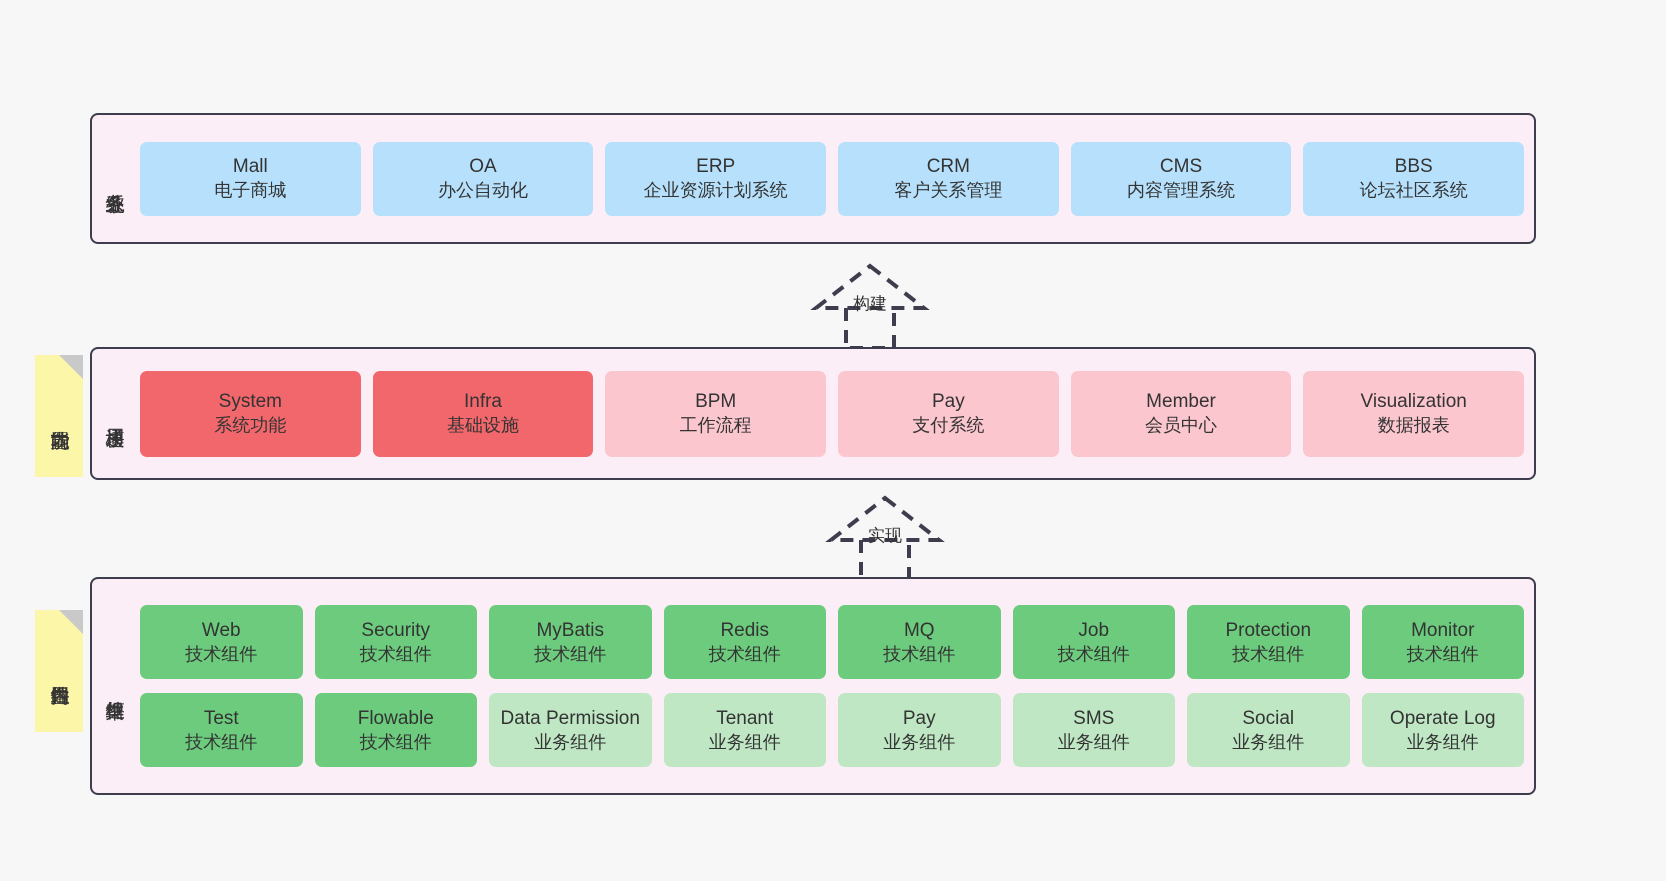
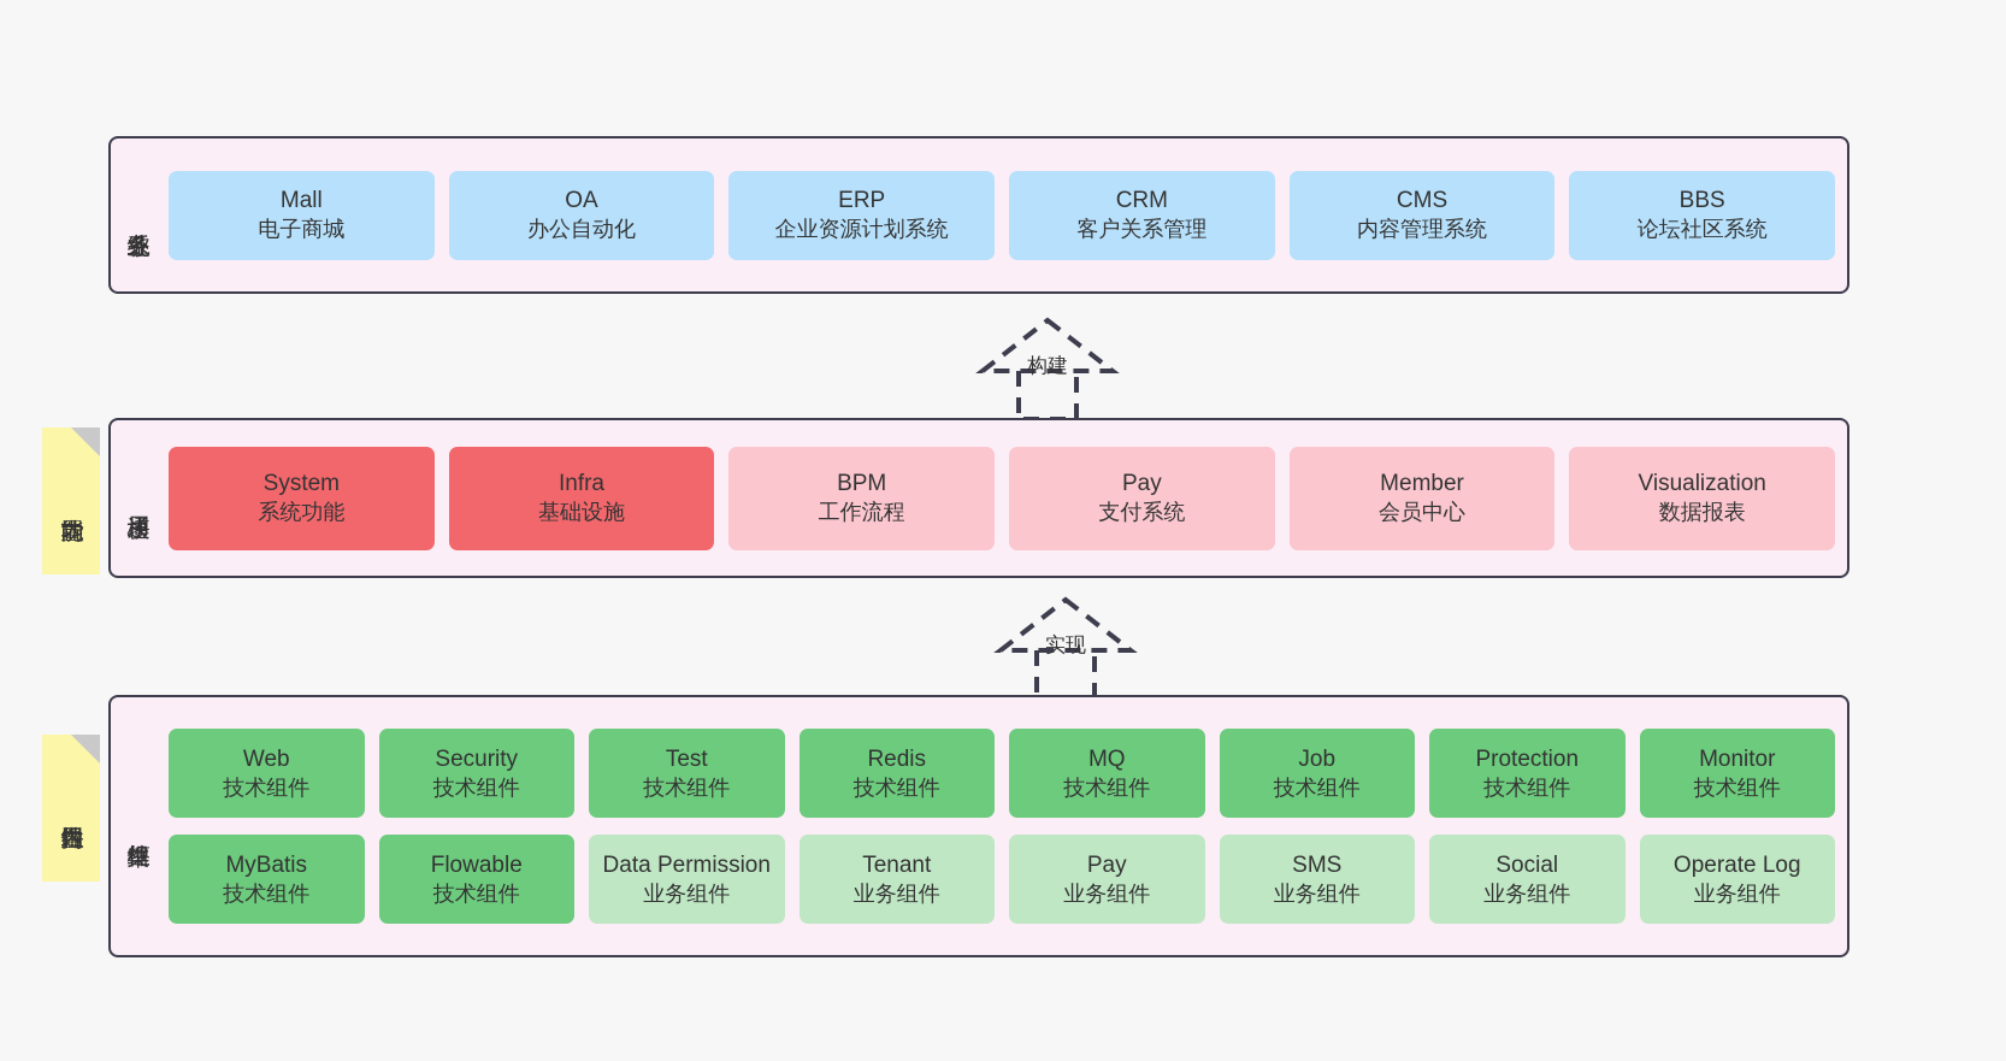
  Mall
  电子商城
  OA
  办公自动化
  ERP
  企业资源计划系统
  CRM
  客户关系管理
  CMS
  内容管理系统
  BBS
  论坛社区系统
  构建
  System
  系统功能
  Infra
  基础设施
  BPM
  工作流程
  Pay
  支付系统
  Member
  会员中心
  Visualization
  数据报表
  实现
  Web
  技术组件
  Security
  技术组件
- MyBatis
+ Test
  技术组件
  Redis
  技术组件
  MQ
  技术组件
  Job
  技术组件
  Protection
  技术组件
  Monitor
  技术组件
- Test
+ MyBatis
  技术组件
  Flowable
  技术组件
  Data Permission
  业务组件
  Tenant
  业务组件
  Pay
  业务组件
  SMS
  业务组件
  Social
  业务组件
  Operate Log
  业务组件
